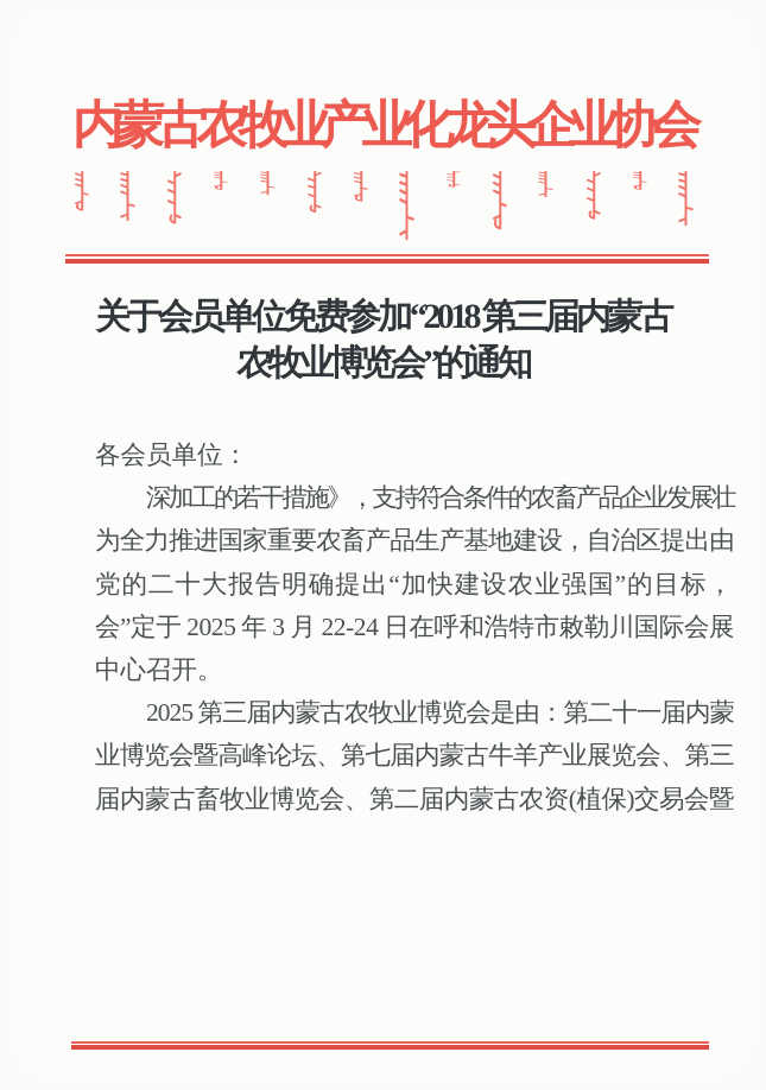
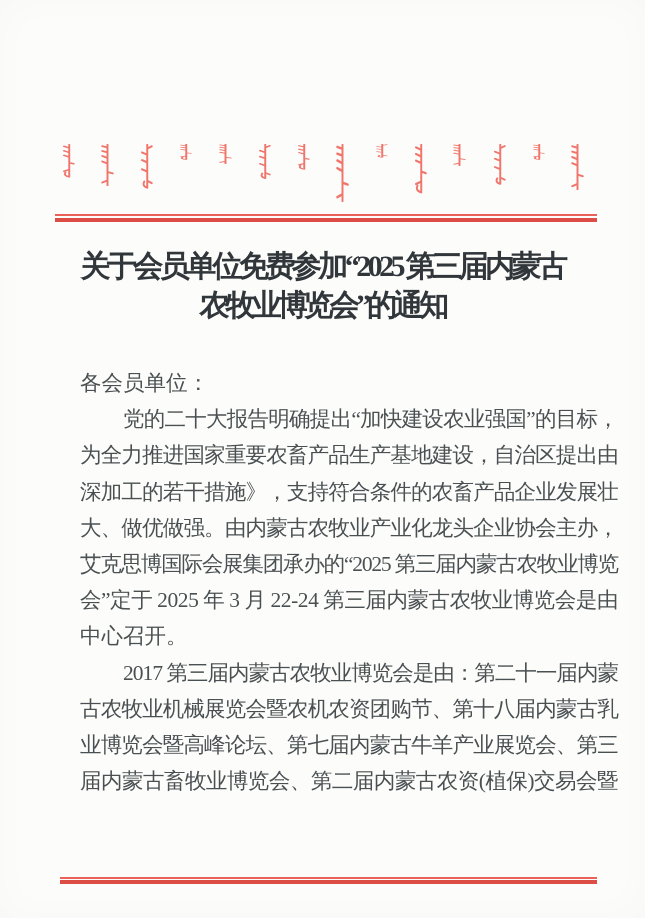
- 内蒙古农牧业产业化龙头企业协会
- 关于会员单位免费参加“2018 第三届内蒙古
+ 关于会员单位免费参加“2025 第三届内蒙古
  农牧业博览会”的通知
  各会员单位：
- 深加工的若干措施》，支持符合条件的农畜产品企业发展壮
+ 党的二十大报告明确提出“加快建设农业强国”的目标，
  为全力推进国家重要农畜产品生产基地建设，自治区提出由
- 党的二十大报告明确提出“加快建设农业强国”的目标，
+ 深加工的若干措施》，支持符合条件的农畜产品企业发展壮
+ 大、做优做强。由内蒙古农牧业产业化龙头企业协会主办，
+ 艾克思博国际会展集团承办的“2025 第三届内蒙古农牧业博览
- 会”定于 2025 年 3 月 22-24 日在呼和浩特市敕勒川国际会展
+ 会”定于 2025 年 3 月 22-24 第三届内蒙古农牧业博览会是由
  中心召开。
- 2025 第三届内蒙古农牧业博览会是由：第二十一届内蒙
+ 2017 第三届内蒙古农牧业博览会是由：第二十一届内蒙
+ 古农牧业机械展览会暨农机农资团购节、第十八届内蒙古乳
  业博览会暨高峰论坛、第七届内蒙古牛羊产业展览会、第三
  届内蒙古畜牧业博览会、第二届内蒙古农资(植保)交易会暨
